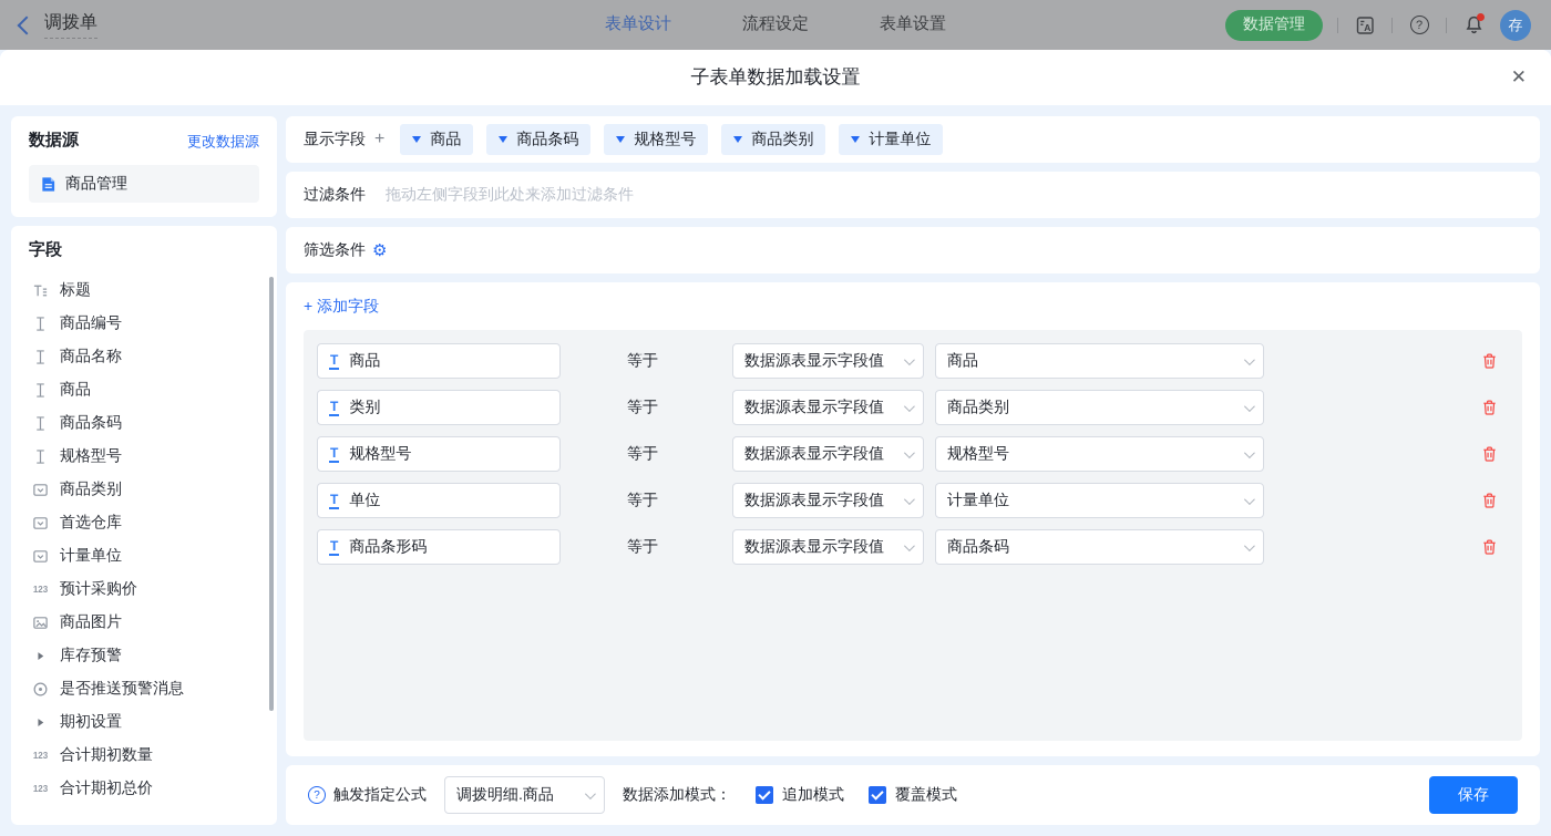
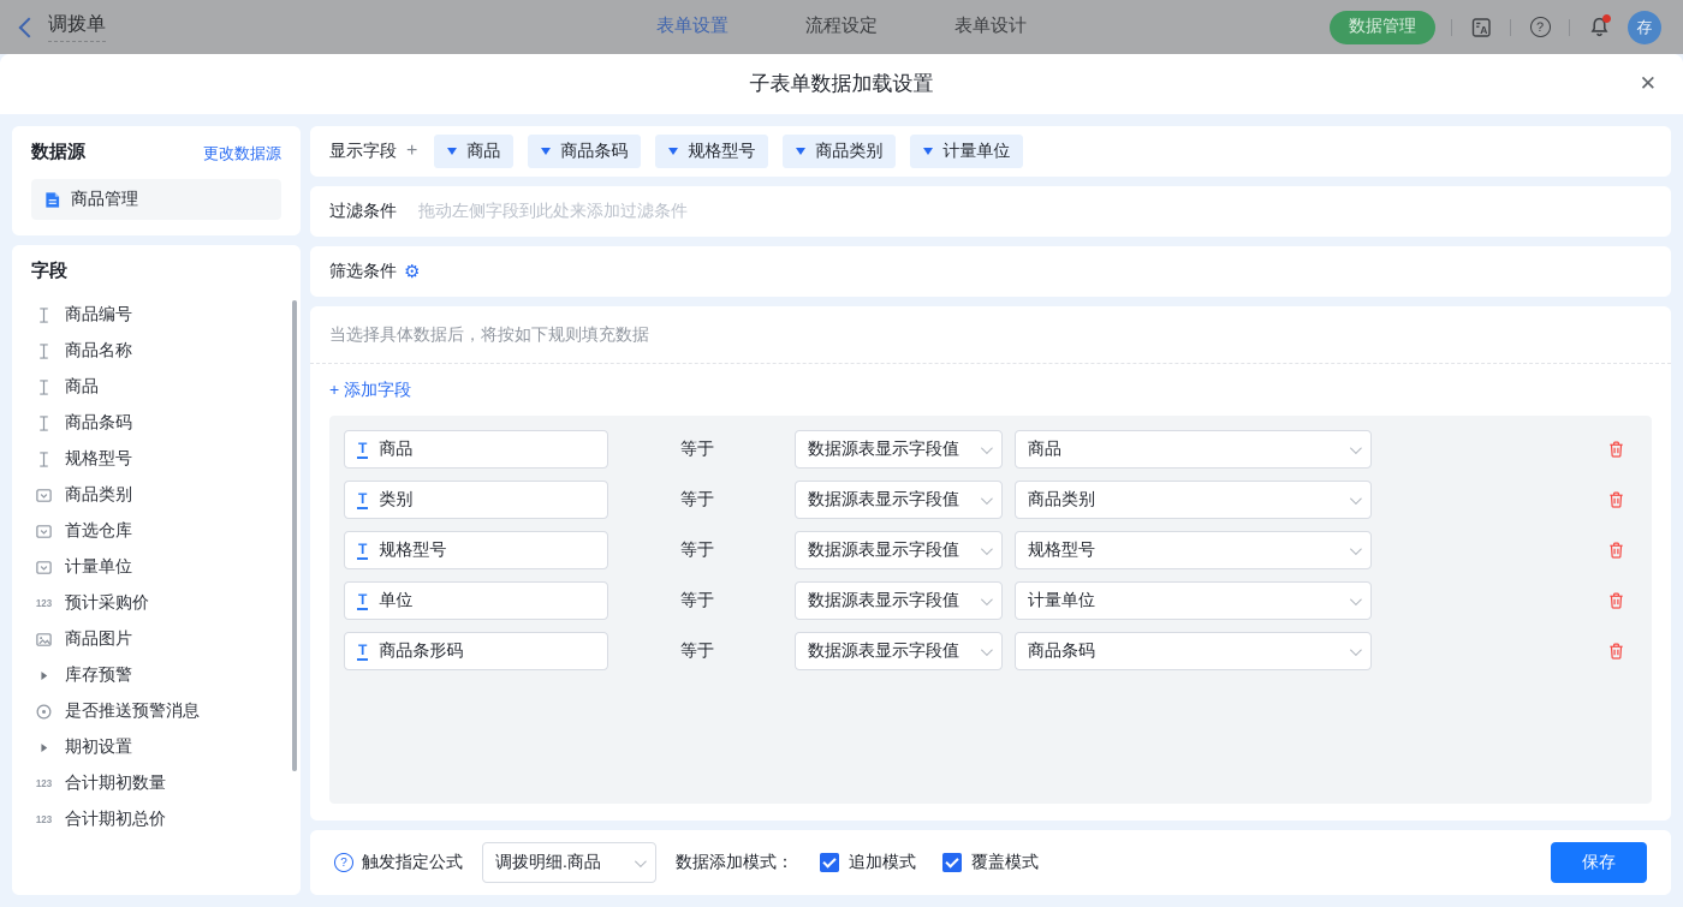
  调拨单
- 表单设计
+ 表单设置
  流程设定
- 表单设置
+ 表单设计
  数据管理
  A
  ?
  存
  子表单数据加载设置
  ✕
  数据源
  更改数据源
  商品管理
  字段
- 标题
  商品编号
  商品名称
  商品
  商品条码
  规格型号
  商品类别
  首选仓库
  计量单位
  123
  预计采购价
  商品图片
  库存预警
  是否推送预警消息
  期初设置
  123
  合计期初数量
  123
  合计期初总价
  显示字段
  +
  商品
  商品条码
  规格型号
  商品类别
  计量单位
  过滤条件
  拖动左侧字段到此处来添加过滤条件
  筛选条件
  ⚙
+ 当选择具体数据后，将按如下规则填充数据
  + 添加字段
  T
  商品
  等于
  数据源表显示字段值
  商品
  T
  类别
  等于
  数据源表显示字段值
  商品类别
  T
  规格型号
  等于
  数据源表显示字段值
  规格型号
  T
  单位
  等于
  数据源表显示字段值
  计量单位
  T
  商品条形码
  等于
  数据源表显示字段值
  商品条码
  ?
  触发指定公式
  调拨明细.商品
  数据添加模式：
  追加模式
  覆盖模式
  保存
